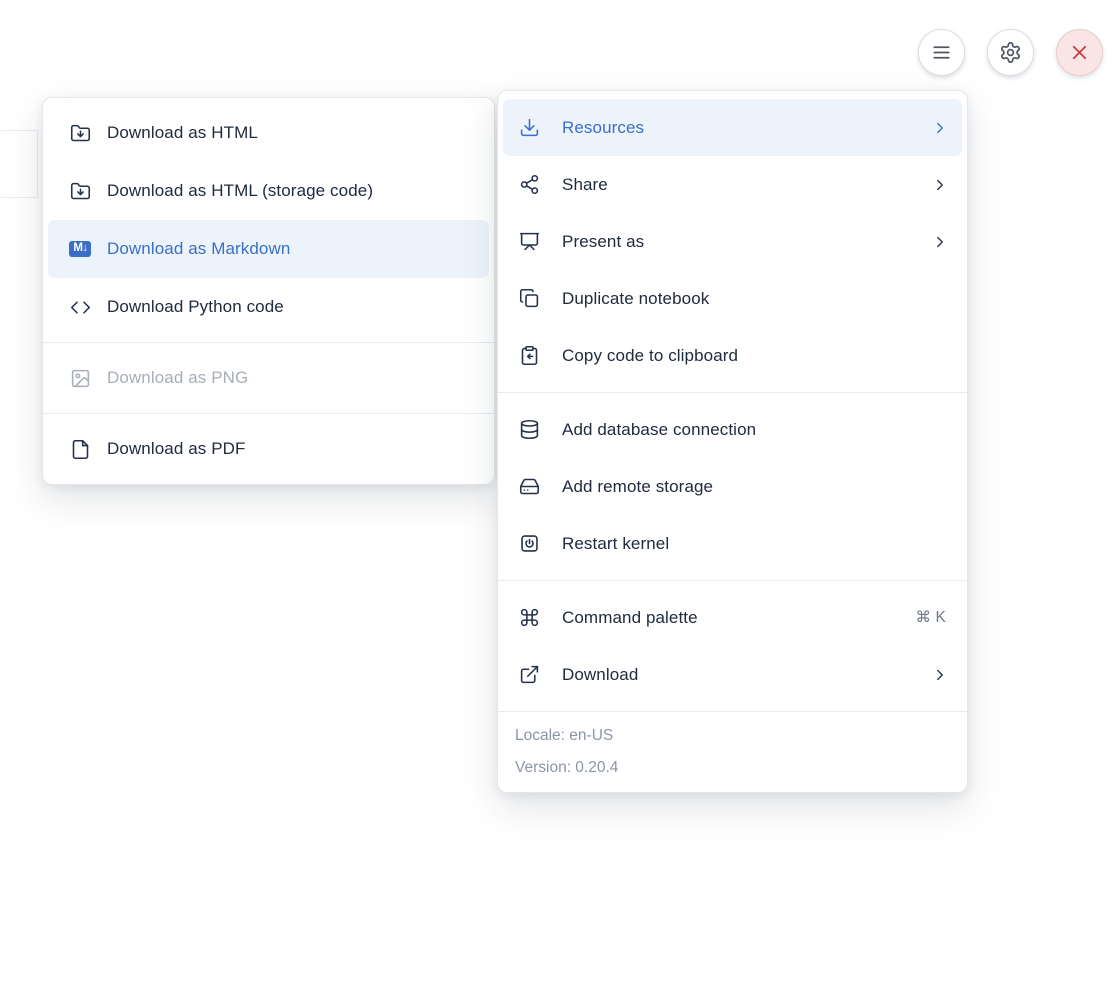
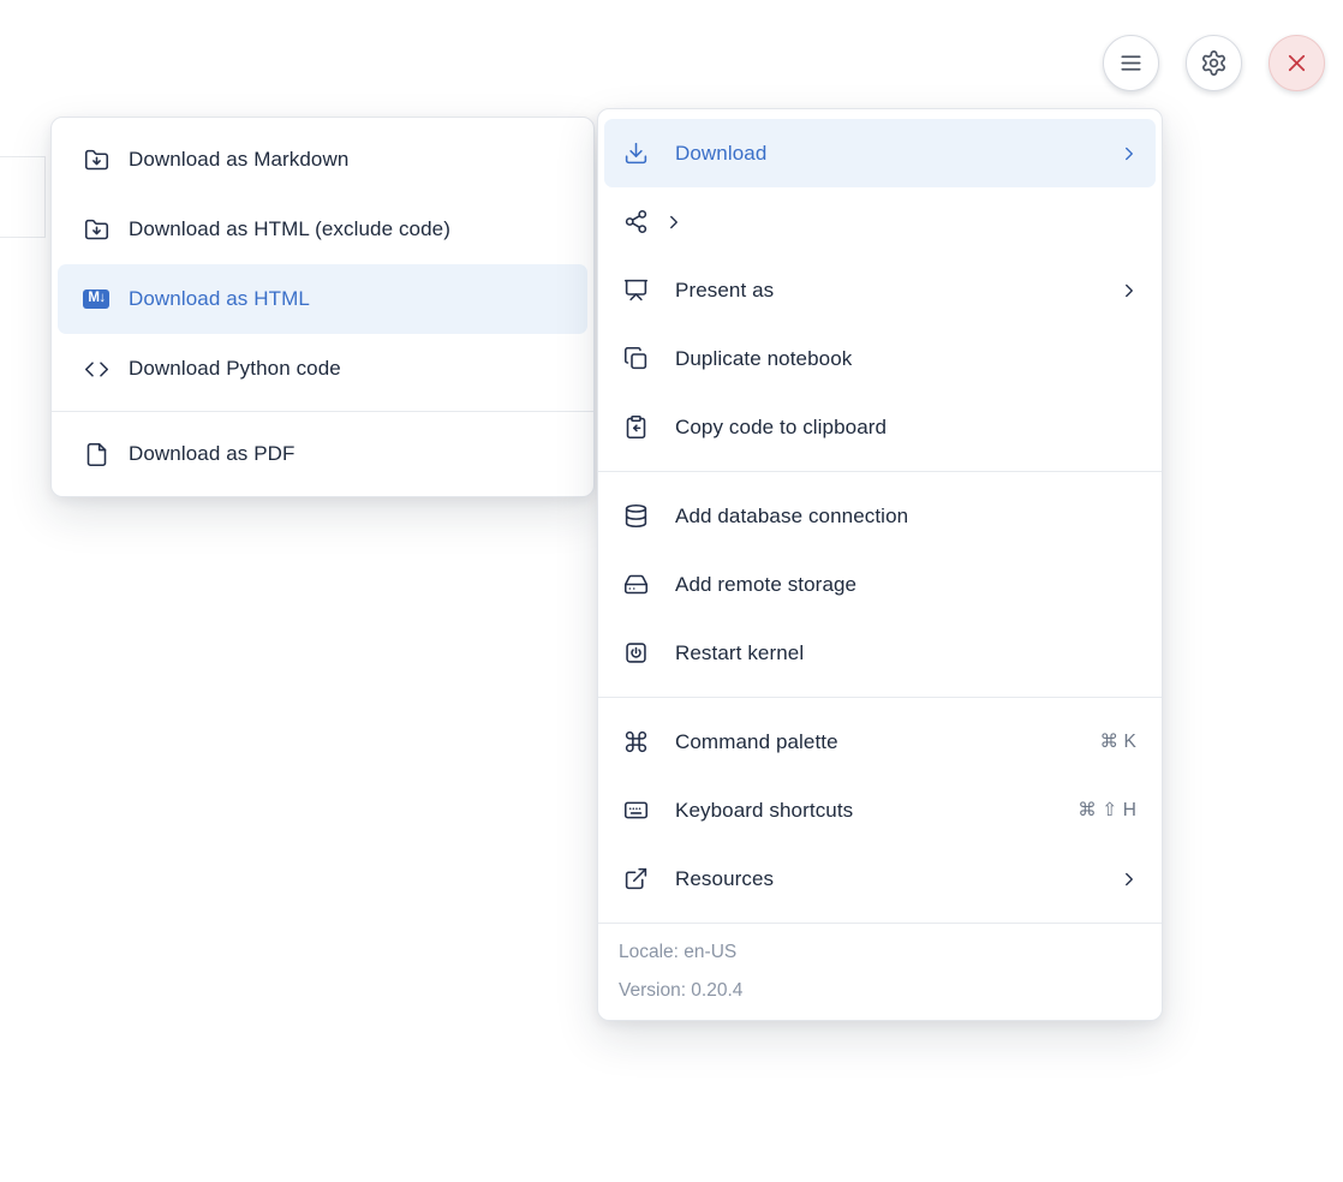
- Resources
+ Download
- Share
  Present as
  Duplicate notebook
  Copy code to clipboard
  Add database connection
  Add remote storage
  Restart kernel
  Command palette
  ⌘ K
+ Keyboard shortcuts
+ ⌘ ⇧ H
- Download
+ Resources
  Locale: en-US
  Version: 0.20.4
- Download as HTML
+ Download as Markdown
- Download as HTML (storage code)
+ Download as HTML (exclude code)
  M↓
- Download as Markdown
+ Download as HTML
  Download Python code
- Download as PNG
  Download as PDF
